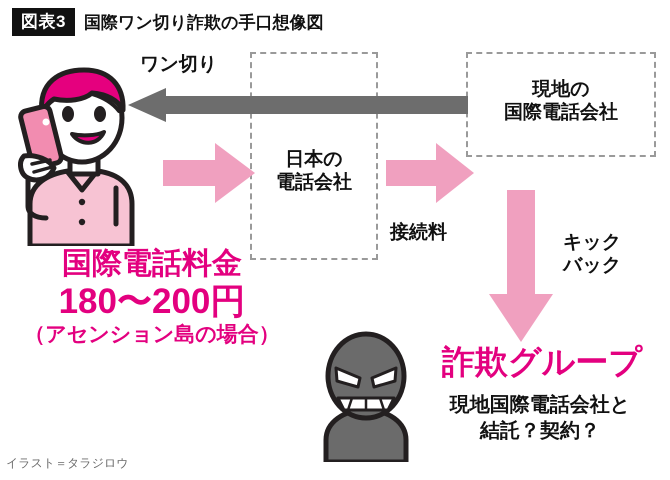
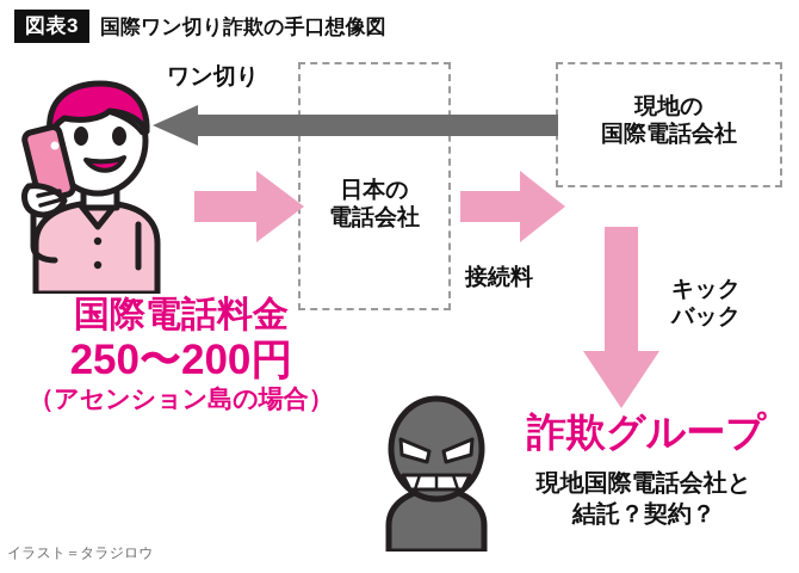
  図表3
  国際ワン切り詐欺の手口想像図
  日本の
  電話会社
  現地の
  国際電話会社
  ワン切り
  接続料
  キック
  バック
  国際電話料金
- 180〜200円
+ 250〜200円
  （アセンション島の場合）
  詐欺グループ
  現地国際電話会社と
  結託？契約？
  イラスト＝タラジロウ
